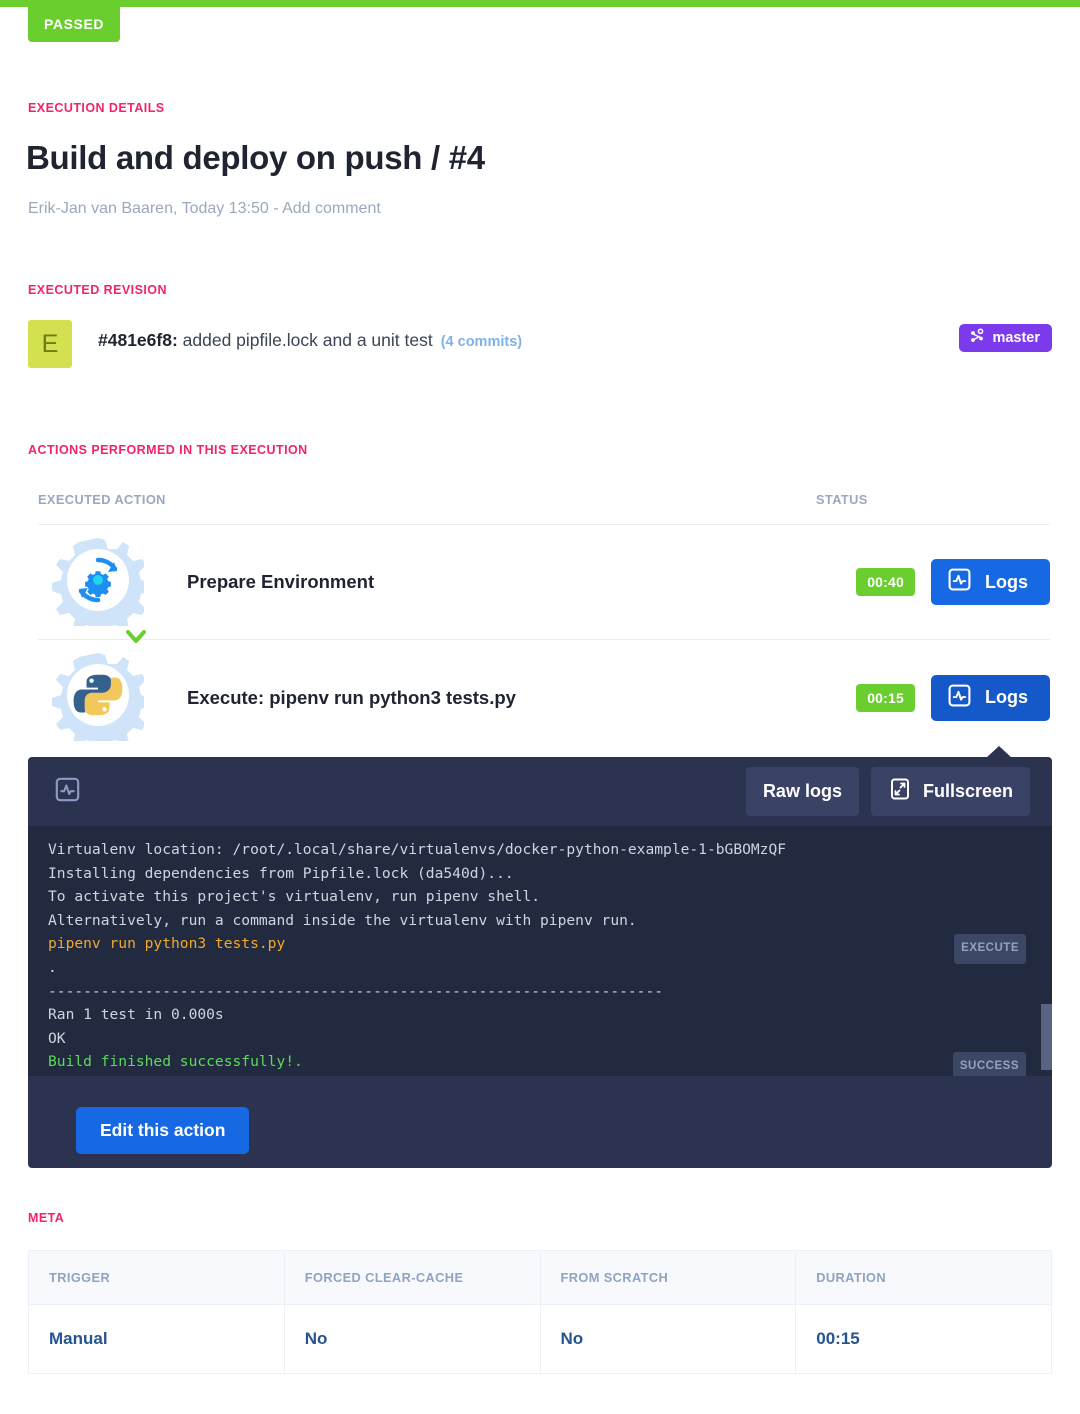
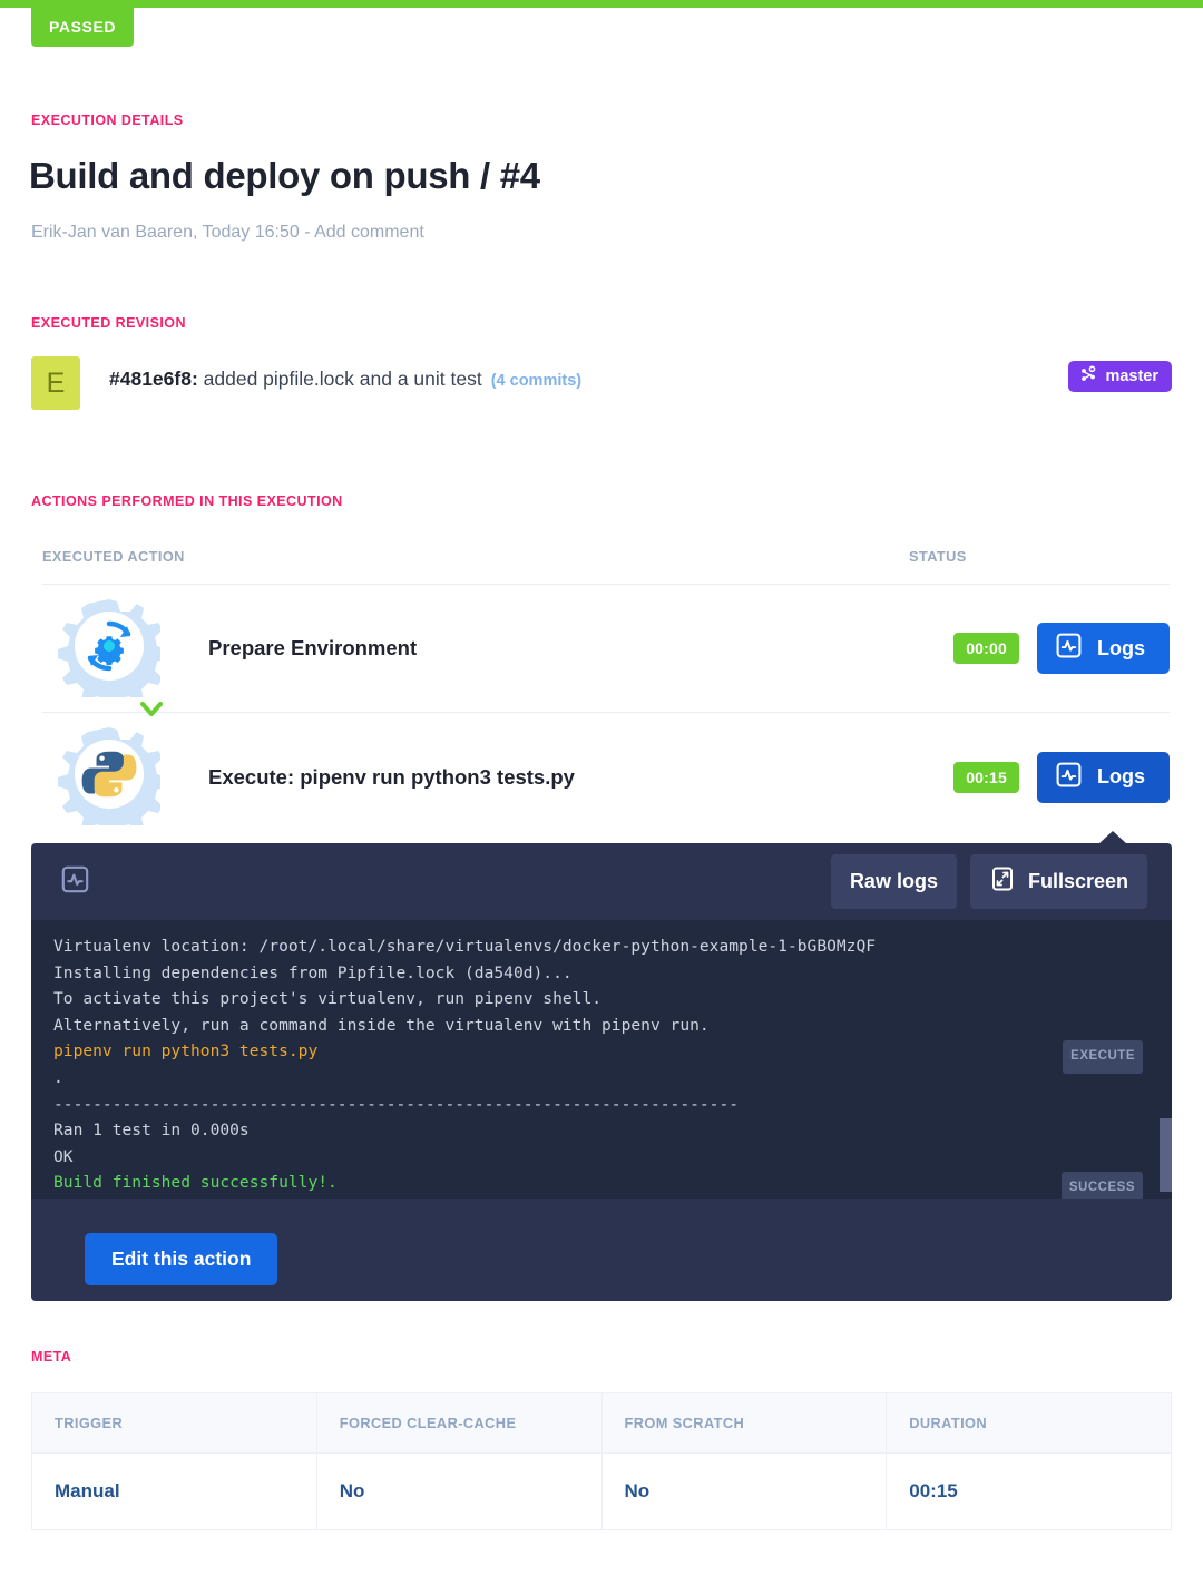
  PASSED
  EXECUTION DETAILS
  Build and deploy on push / #4
- Erik-Jan van Baaren, Today 13:50 - Add comment
+ Erik-Jan van Baaren, Today 16:50 - Add comment
  EXECUTED REVISION
  E
  #481e6f8: added pipfile.lock and a unit test (4 commits)
  master
  ACTIONS PERFORMED IN THIS EXECUTION
  EXECUTED ACTION
  STATUS
  Prepare Environment
- 00:40
+ 00:00
  Logs
  Execute: pipenv run python3 tests.py
  00:15
  Logs
  Raw logs
  Fullscreen
  Virtualenv location: /root/.local/share/virtualenvs/docker-python-example-1-bGBOMzQF
  Installing dependencies from Pipfile.lock (da540d)...
  To activate this project's virtualenv, run pipenv shell.
  Alternatively, run a command inside the virtualenv with pipenv run.
  pipenv run python3 tests.py
  EXECUTE
  .
  ----------------------------------------------------------------------
  Ran 1 test in 0.000s
  OK
  Build finished successfully!.
  SUCCESS
  Edit this action
  META
  TRIGGER	FORCED CLEAR-CACHE	FROM SCRATCH	DURATION
  Manual	No	No	00:15
